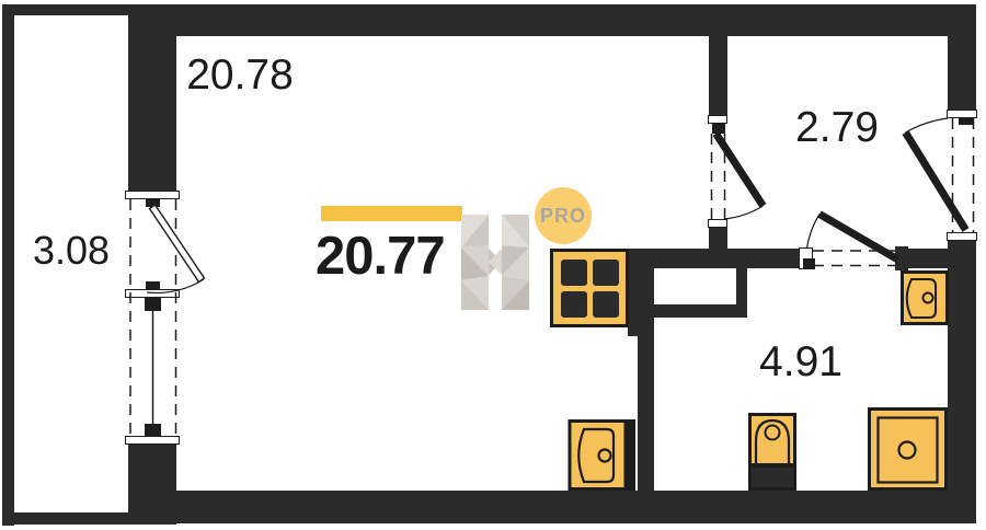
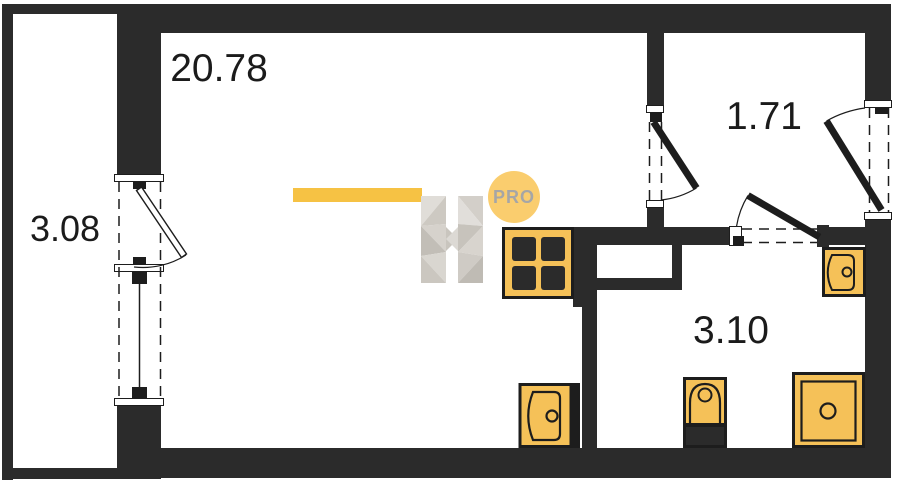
  3.08
  20.78
- 2.79
+ 1.71
- 4.91
+ 3.10
- 20.77
  PRO
